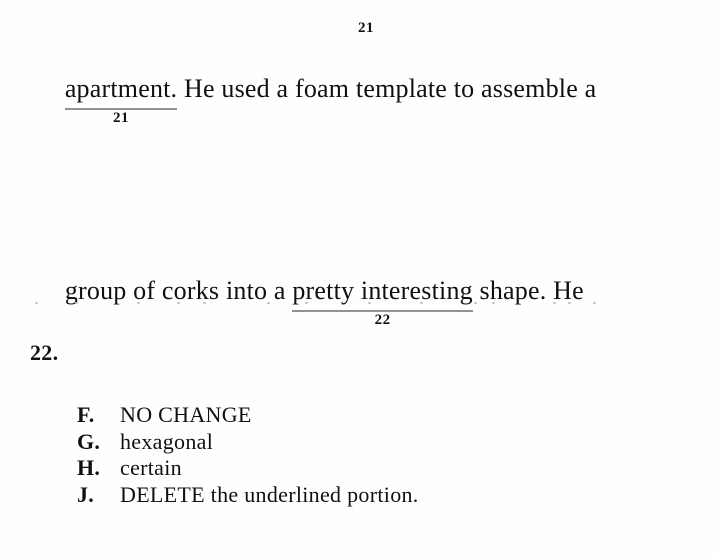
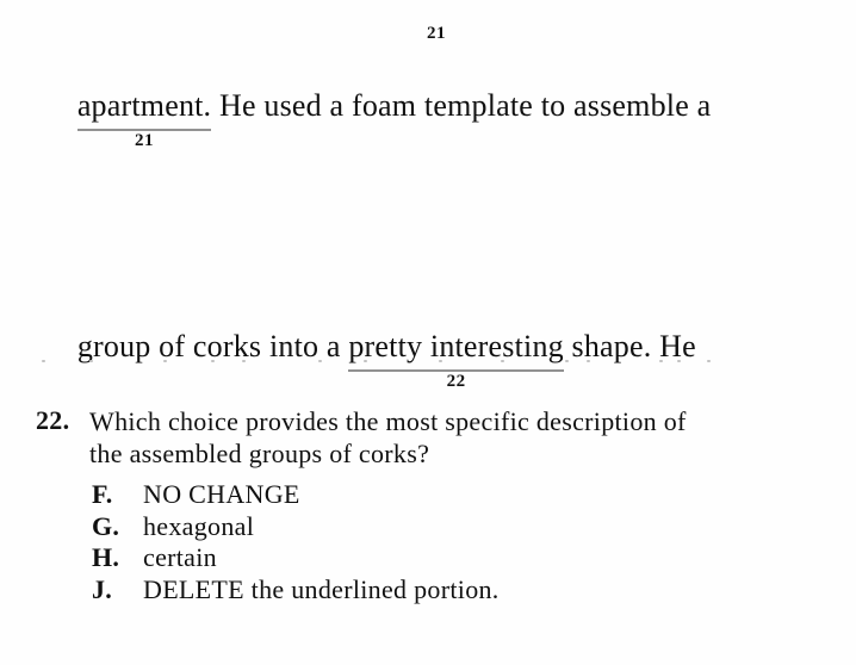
  21
  apartment.
  21
  He used a foam template to assemble a
  group of corks into a pretty interesting
  22
  shape. He
  22.
+ Which choice provides the most specific description of
+ the assembled groups of corks?
  F.
  NO CHANGE
  G.
  hexagonal
  H.
  certain
  J.
  DELETE the underlined portion.
